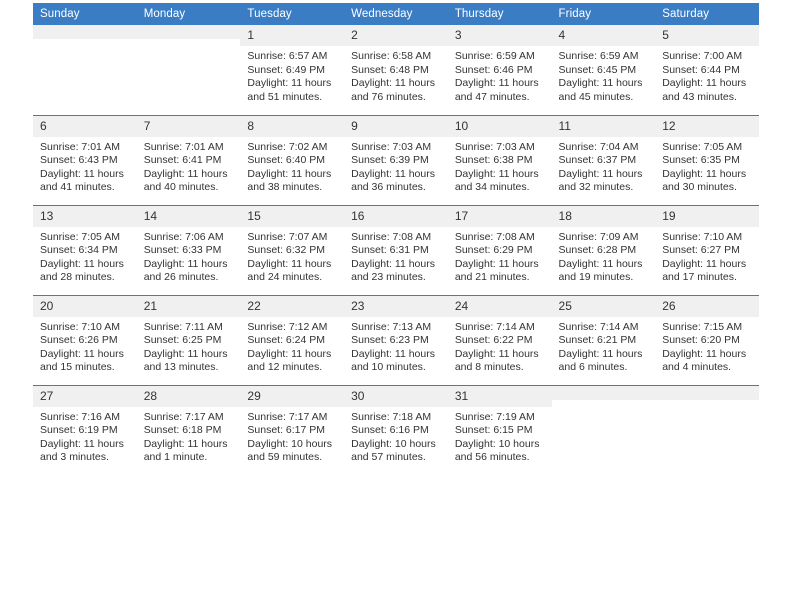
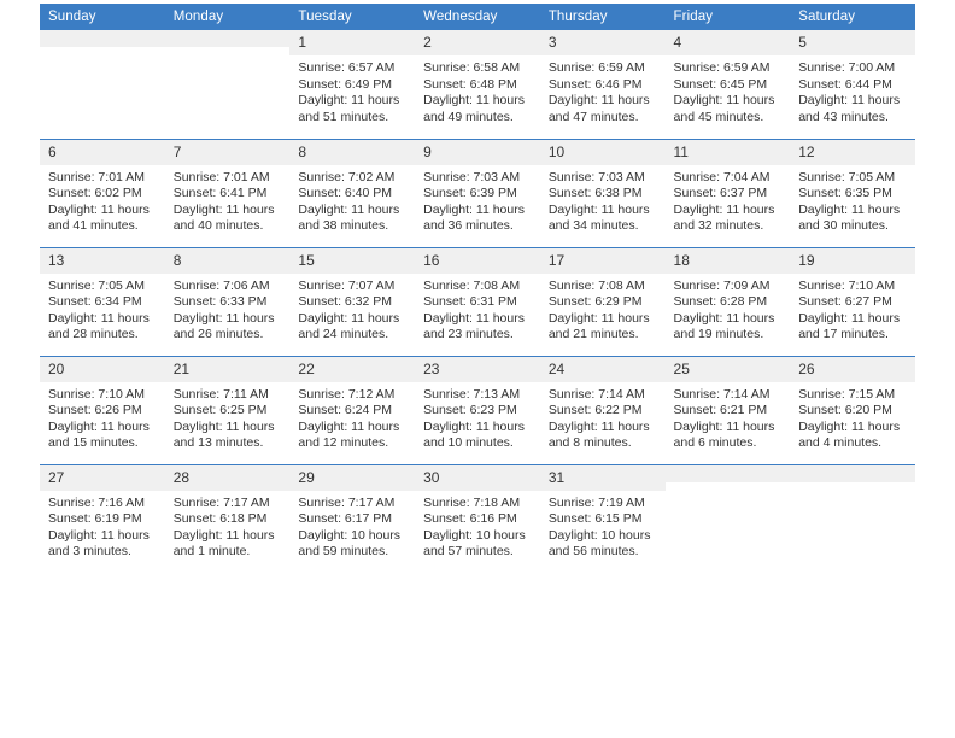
  Sunday	Monday	Tuesday	Wednesday	Thursday	Friday	Saturday
- 		1 Sunrise: 6:57 AM Sunset: 6:49 PM Daylight: 11 hours and 51 minutes.	2 Sunrise: 6:58 AM Sunset: 6:48 PM Daylight: 11 hours and 76 minutes.	3 Sunrise: 6:59 AM Sunset: 6:46 PM Daylight: 11 hours and 47 minutes.	4 Sunrise: 6:59 AM Sunset: 6:45 PM Daylight: 11 hours and 45 minutes.	5 Sunrise: 7:00 AM Sunset: 6:44 PM Daylight: 11 hours and 43 minutes.
+ 		1 Sunrise: 6:57 AM Sunset: 6:49 PM Daylight: 11 hours and 51 minutes.	2 Sunrise: 6:58 AM Sunset: 6:48 PM Daylight: 11 hours and 49 minutes.	3 Sunrise: 6:59 AM Sunset: 6:46 PM Daylight: 11 hours and 47 minutes.	4 Sunrise: 6:59 AM Sunset: 6:45 PM Daylight: 11 hours and 45 minutes.	5 Sunrise: 7:00 AM Sunset: 6:44 PM Daylight: 11 hours and 43 minutes.
- 6 Sunrise: 7:01 AM Sunset: 6:43 PM Daylight: 11 hours and 41 minutes.	7 Sunrise: 7:01 AM Sunset: 6:41 PM Daylight: 11 hours and 40 minutes.	8 Sunrise: 7:02 AM Sunset: 6:40 PM Daylight: 11 hours and 38 minutes.	9 Sunrise: 7:03 AM Sunset: 6:39 PM Daylight: 11 hours and 36 minutes.	10 Sunrise: 7:03 AM Sunset: 6:38 PM Daylight: 11 hours and 34 minutes.	11 Sunrise: 7:04 AM Sunset: 6:37 PM Daylight: 11 hours and 32 minutes.	12 Sunrise: 7:05 AM Sunset: 6:35 PM Daylight: 11 hours and 30 minutes.
+ 6 Sunrise: 7:01 AM Sunset: 6:02 PM Daylight: 11 hours and 41 minutes.	7 Sunrise: 7:01 AM Sunset: 6:41 PM Daylight: 11 hours and 40 minutes.	8 Sunrise: 7:02 AM Sunset: 6:40 PM Daylight: 11 hours and 38 minutes.	9 Sunrise: 7:03 AM Sunset: 6:39 PM Daylight: 11 hours and 36 minutes.	10 Sunrise: 7:03 AM Sunset: 6:38 PM Daylight: 11 hours and 34 minutes.	11 Sunrise: 7:04 AM Sunset: 6:37 PM Daylight: 11 hours and 32 minutes.	12 Sunrise: 7:05 AM Sunset: 6:35 PM Daylight: 11 hours and 30 minutes.
- 13 Sunrise: 7:05 AM Sunset: 6:34 PM Daylight: 11 hours and 28 minutes.	14 Sunrise: 7:06 AM Sunset: 6:33 PM Daylight: 11 hours and 26 minutes.	15 Sunrise: 7:07 AM Sunset: 6:32 PM Daylight: 11 hours and 24 minutes.	16 Sunrise: 7:08 AM Sunset: 6:31 PM Daylight: 11 hours and 23 minutes.	17 Sunrise: 7:08 AM Sunset: 6:29 PM Daylight: 11 hours and 21 minutes.	18 Sunrise: 7:09 AM Sunset: 6:28 PM Daylight: 11 hours and 19 minutes.	19 Sunrise: 7:10 AM Sunset: 6:27 PM Daylight: 11 hours and 17 minutes.
+ 13 Sunrise: 7:05 AM Sunset: 6:34 PM Daylight: 11 hours and 28 minutes.	8 Sunrise: 7:06 AM Sunset: 6:33 PM Daylight: 11 hours and 26 minutes.	15 Sunrise: 7:07 AM Sunset: 6:32 PM Daylight: 11 hours and 24 minutes.	16 Sunrise: 7:08 AM Sunset: 6:31 PM Daylight: 11 hours and 23 minutes.	17 Sunrise: 7:08 AM Sunset: 6:29 PM Daylight: 11 hours and 21 minutes.	18 Sunrise: 7:09 AM Sunset: 6:28 PM Daylight: 11 hours and 19 minutes.	19 Sunrise: 7:10 AM Sunset: 6:27 PM Daylight: 11 hours and 17 minutes.
  20 Sunrise: 7:10 AM Sunset: 6:26 PM Daylight: 11 hours and 15 minutes.	21 Sunrise: 7:11 AM Sunset: 6:25 PM Daylight: 11 hours and 13 minutes.	22 Sunrise: 7:12 AM Sunset: 6:24 PM Daylight: 11 hours and 12 minutes.	23 Sunrise: 7:13 AM Sunset: 6:23 PM Daylight: 11 hours and 10 minutes.	24 Sunrise: 7:14 AM Sunset: 6:22 PM Daylight: 11 hours and 8 minutes.	25 Sunrise: 7:14 AM Sunset: 6:21 PM Daylight: 11 hours and 6 minutes.	26 Sunrise: 7:15 AM Sunset: 6:20 PM Daylight: 11 hours and 4 minutes.
  27 Sunrise: 7:16 AM Sunset: 6:19 PM Daylight: 11 hours and 3 minutes.	28 Sunrise: 7:17 AM Sunset: 6:18 PM Daylight: 11 hours and 1 minute.	29 Sunrise: 7:17 AM Sunset: 6:17 PM Daylight: 10 hours and 59 minutes.	30 Sunrise: 7:18 AM Sunset: 6:16 PM Daylight: 10 hours and 57 minutes.	31 Sunrise: 7:19 AM Sunset: 6:15 PM Daylight: 10 hours and 56 minutes.
